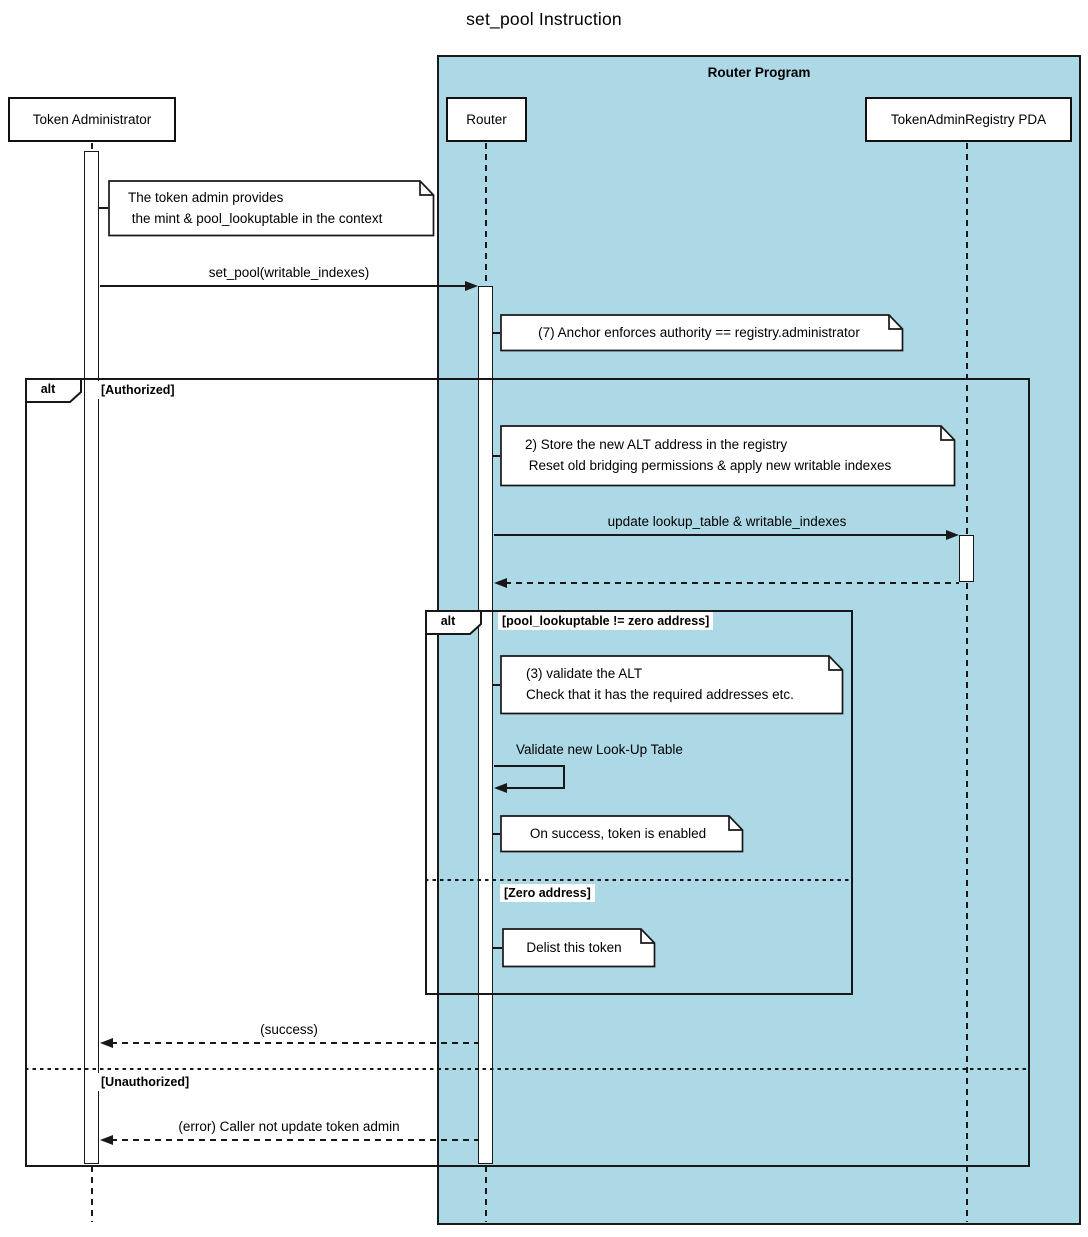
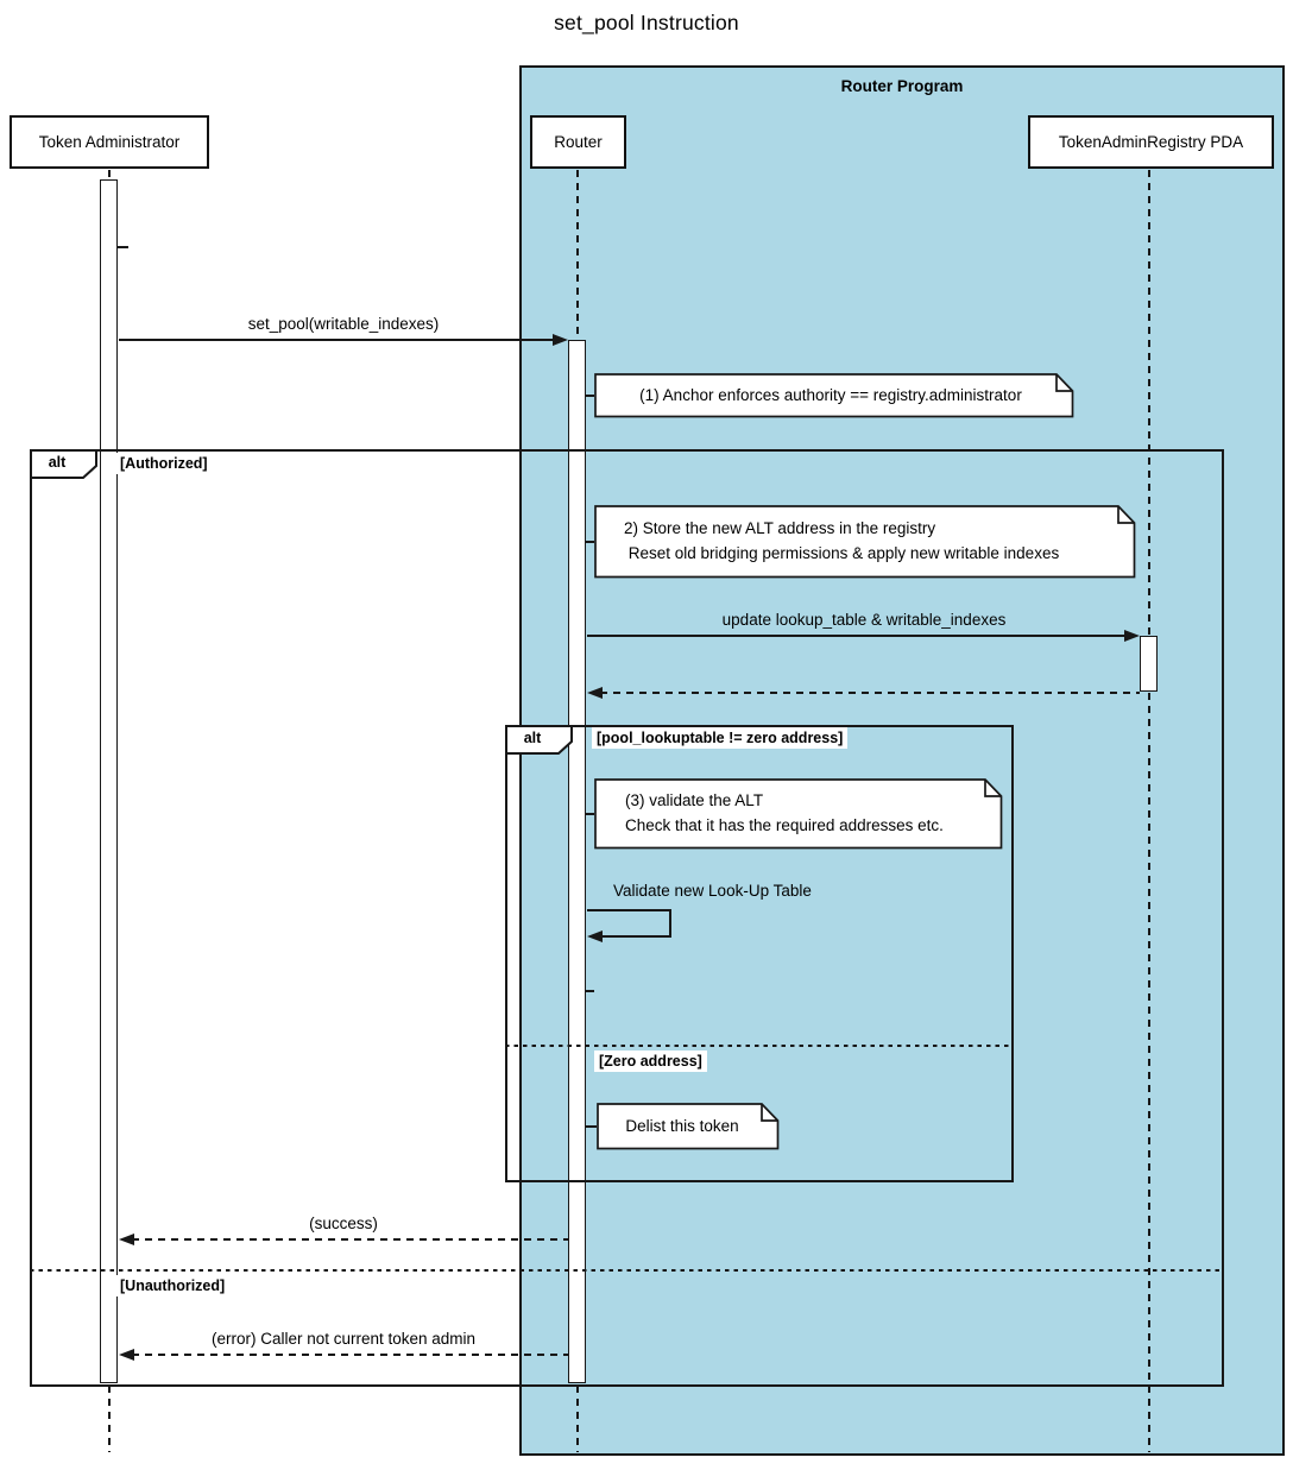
  set_pool Instruction
  Router Program
  Token Administrator
  Router
  TokenAdminRegistry PDA
  alt
  [Authorized]
  [Unauthorized]
  alt
  [pool_lookuptable != zero address]
  [Zero address]
- The token admin provides
- the mint & pool_lookuptable in the context
  set_pool(writable_indexes)
- (7) Anchor enforces authority == registry.administrator
+ (1) Anchor enforces authority == registry.administrator
  2) Store the new ALT address in the registry
  Reset old bridging permissions & apply new writable indexes
  update lookup_table & writable_indexes
  (3) validate the ALT
  Check that it has the required addresses etc.
  Validate new Look-Up Table
- On success, token is enabled
  Delist this token
  (success)
- (error) Caller not update token admin
+ (error) Caller not current token admin
